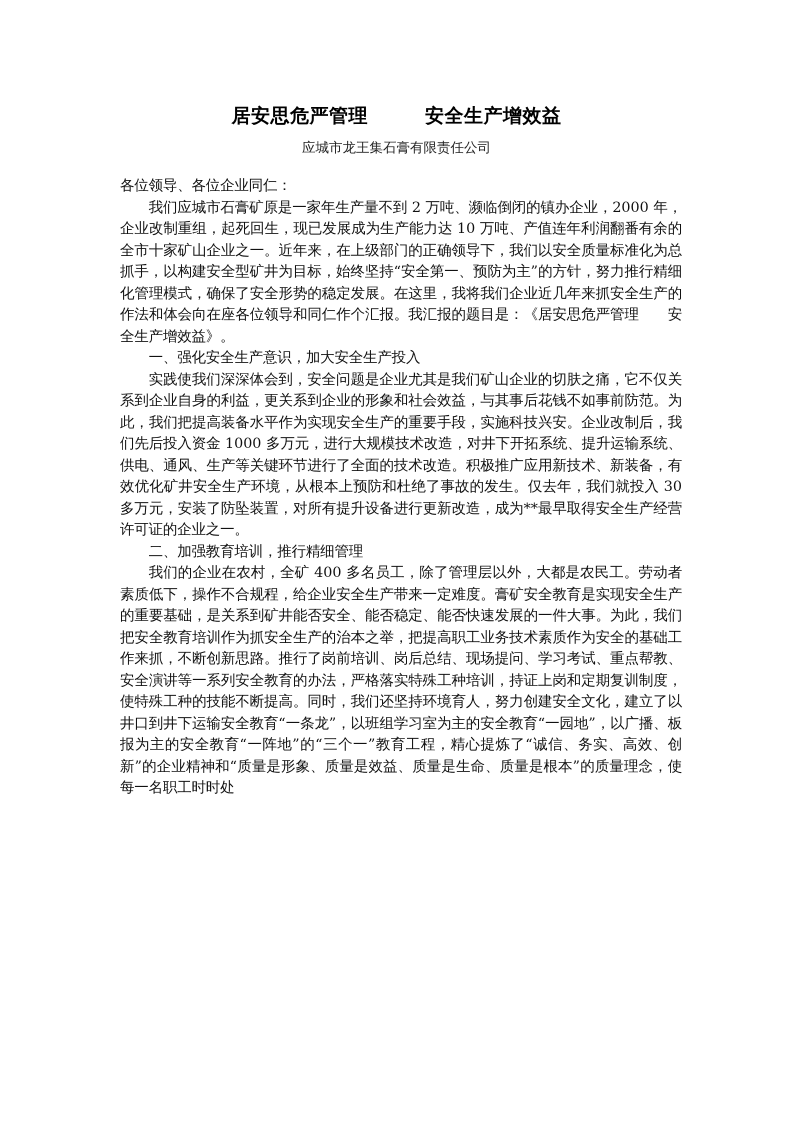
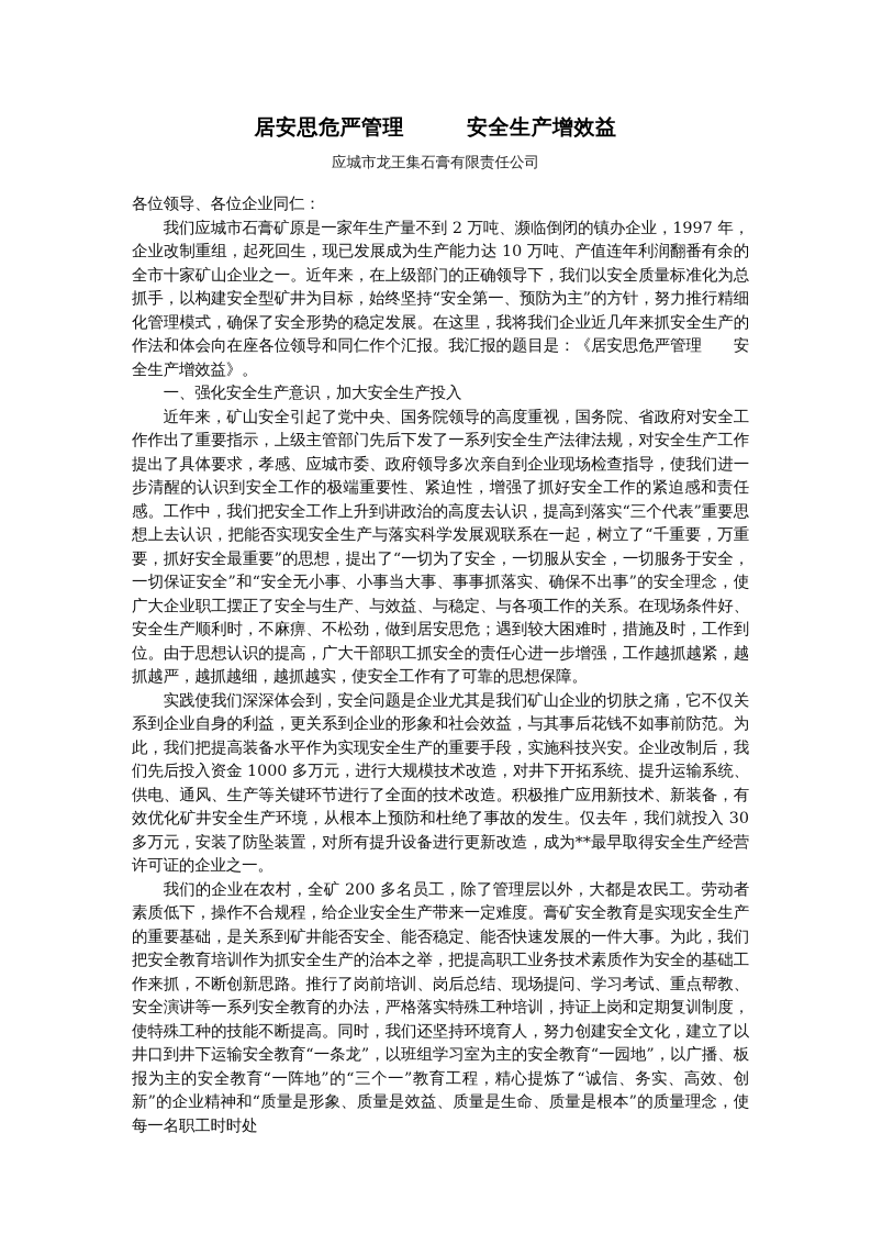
  居安思危严管理 安全生产增效益
  应城市龙王集石膏有限责任公司
  各位领导、各位企业同仁：
- 我们应城市石膏矿原是一家年生产量不到 2 万吨、濒临倒闭的镇办企业，2000 年，企业改制重组，起死回生，现已发展成为生产能力达 10 万吨、产值连年利润翻番有余的全市十家矿山企业之一。近年来，在上级部门的正确领导下，我们以安全质量标准化为总抓手，以构建安全型矿井为目标，始终坚持“安全第一、预防为主”的方针，努力推行精细化管理模式，确保了安全形势的稳定发展。在这里，我将我们企业近几年来抓安全生产的作法和体会向在座各位领导和同仁作个汇报。我汇报的题目是：《居安思危严管理 安全生产增效益》。
+ 我们应城市石膏矿原是一家年生产量不到 2 万吨、濒临倒闭的镇办企业，1997 年，企业改制重组，起死回生，现已发展成为生产能力达 10 万吨、产值连年利润翻番有余的全市十家矿山企业之一。近年来，在上级部门的正确领导下，我们以安全质量标准化为总抓手，以构建安全型矿井为目标，始终坚持“安全第一、预防为主”的方针，努力推行精细化管理模式，确保了安全形势的稳定发展。在这里，我将我们企业近几年来抓安全生产的作法和体会向在座各位领导和同仁作个汇报。我汇报的题目是：《居安思危严管理 安全生产增效益》。
  一、强化安全生产意识，加大安全生产投入
+ 近年来，矿山安全引起了党中央、国务院领导的高度重视，国务院、省政府对安全工作作出了重要指示，上级主管部门先后下发了一系列安全生产法律法规，对安全生产工作提出了具体要求，孝感、应城市委、政府领导多次亲自到企业现场检查指导，使我们进一步清醒的认识到安全工作的极端重要性、紧迫性，增强了抓好安全工作的紧迫感和责任感。工作中，我们把安全工作上升到讲政治的高度去认识，提高到落实“三个代表”重要思想上去认识，把能否实现安全生产与落实科学发展观联系在一起，树立了“千重要，万重要，抓好安全最重要”的思想，提出了“一切为了安全，一切服从安全，一切服务于安全，一切保证安全”和“安全无小事、小事当大事、事事抓落实、确保不出事”的安全理念，使广大企业职工摆正了安全与生产、与效益、与稳定、与各项工作的关系。在现场条件好、安全生产顺利时，不麻痹、不松劲，做到居安思危；遇到较大困难时，措施及时，工作到位。由于思想认识的提高，广大干部职工抓安全的责任心进一步增强，工作越抓越紧，越抓越严，越抓越细，越抓越实，使安全工作有了可靠的思想保障。
  实践使我们深深体会到，安全问题是企业尤其是我们矿山企业的切肤之痛，它不仅关系到企业自身的利益，更关系到企业的形象和社会效益，与其事后花钱不如事前防范。为此，我们把提高装备水平作为实现安全生产的重要手段，实施科技兴安。企业改制后，我们先后投入资金 1000 多万元，进行大规模技术改造，对井下开拓系统、提升运输系统、供电、通风、生产等关键环节进行了全面的技术改造。积极推广应用新技术、新装备，有效优化矿井安全生产环境，从根本上预防和杜绝了事故的发生。仅去年，我们就投入 30 多万元，安装了防坠装置，对所有提升设备进行更新改造，成为**最早取得安全生产经营许可证的企业之一。
- 二、加强教育培训，推行精细管理
- 我们的企业在农村，全矿 400 多名员工，除了管理层以外，大都是农民工。劳动者素质低下，操作不合规程，给企业安全生产带来一定难度。膏矿安全教育是实现安全生产的重要基础，是关系到矿井能否安全、能否稳定、能否快速发展的一件大事。为此，我们把安全教育培训作为抓安全生产的治本之举，把提高职工业务技术素质作为安全的基础工作来抓，不断创新思路。推行了岗前培训、岗后总结、现场提问、学习考试、重点帮教、安全演讲等一系列安全教育的办法，严格落实特殊工种培训，持证上岗和定期复训制度，使特殊工种的技能不断提高。同时，我们还坚持环境育人，努力创建安全文化，建立了以井口到井下运输安全教育“一条龙”，以班组学习室为主的安全教育“一园地”，以广播、板报为主的安全教育“一阵地”的“三个一”教育工程，精心提炼了“诚信、务实、高效、创新”的企业精神和“质量是形象、质量是效益、质量是生命、质量是根本”的质量理念，使每一名职工时时处
+ 我们的企业在农村，全矿 200 多名员工，除了管理层以外，大都是农民工。劳动者素质低下，操作不合规程，给企业安全生产带来一定难度。膏矿安全教育是实现安全生产的重要基础，是关系到矿井能否安全、能否稳定、能否快速发展的一件大事。为此，我们把安全教育培训作为抓安全生产的治本之举，把提高职工业务技术素质作为安全的基础工作来抓，不断创新思路。推行了岗前培训、岗后总结、现场提问、学习考试、重点帮教、安全演讲等一系列安全教育的办法，严格落实特殊工种培训，持证上岗和定期复训制度，使特殊工种的技能不断提高。同时，我们还坚持环境育人，努力创建安全文化，建立了以井口到井下运输安全教育“一条龙”，以班组学习室为主的安全教育“一园地”，以广播、板报为主的安全教育“一阵地”的“三个一”教育工程，精心提炼了“诚信、务实、高效、创新”的企业精神和“质量是形象、质量是效益、质量是生命、质量是根本”的质量理念，使每一名职工时时处
